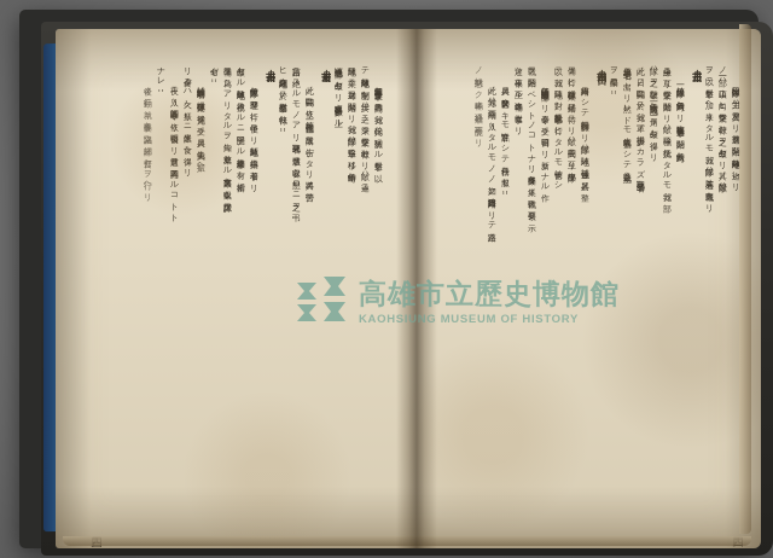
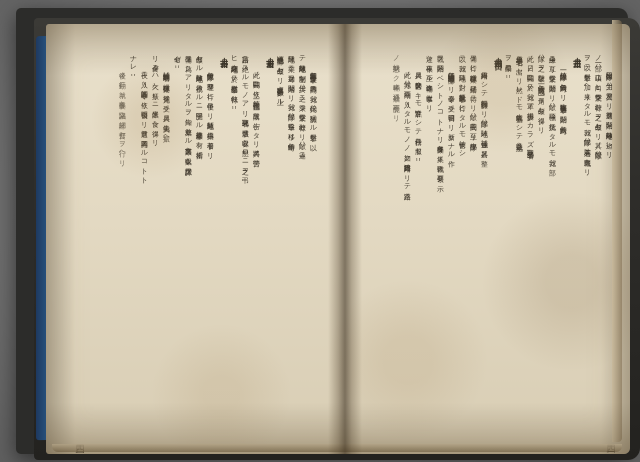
- 高雄市立歷史博物館
- KAOHSIUNG MUSEUM OF HISTORY
